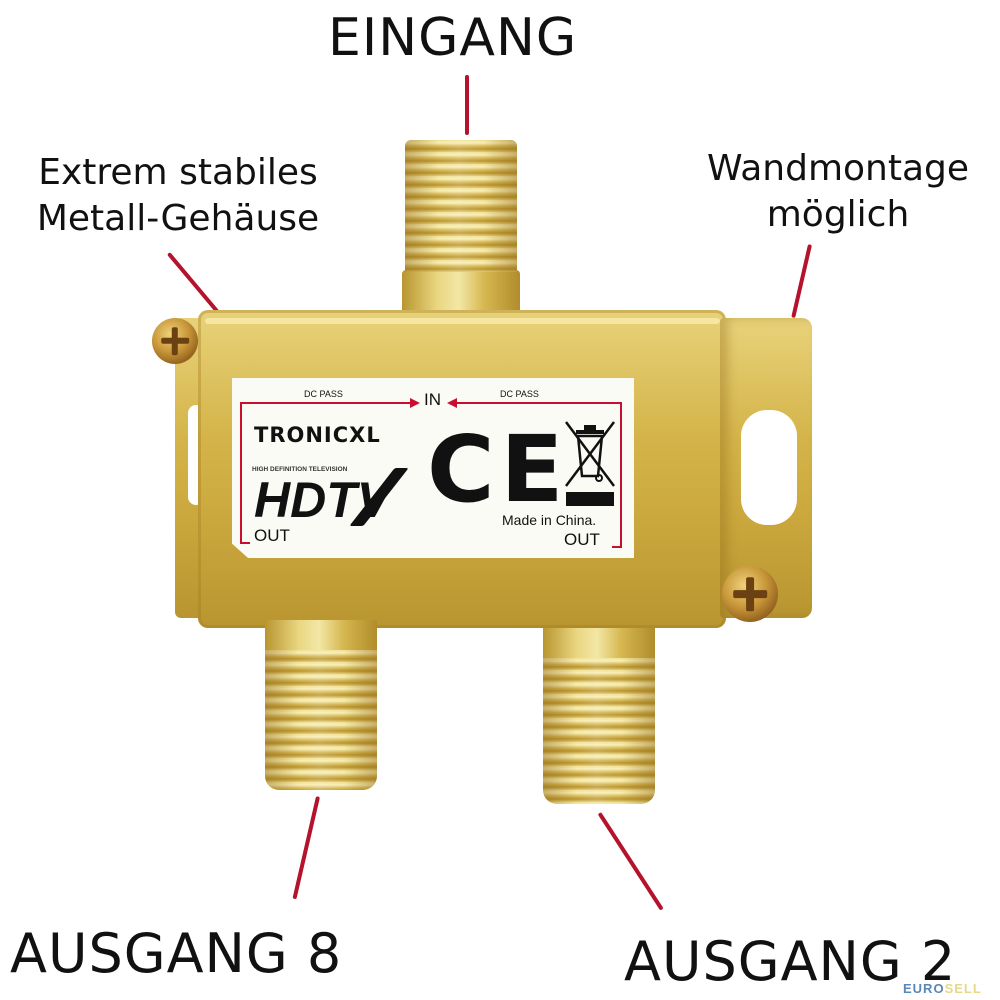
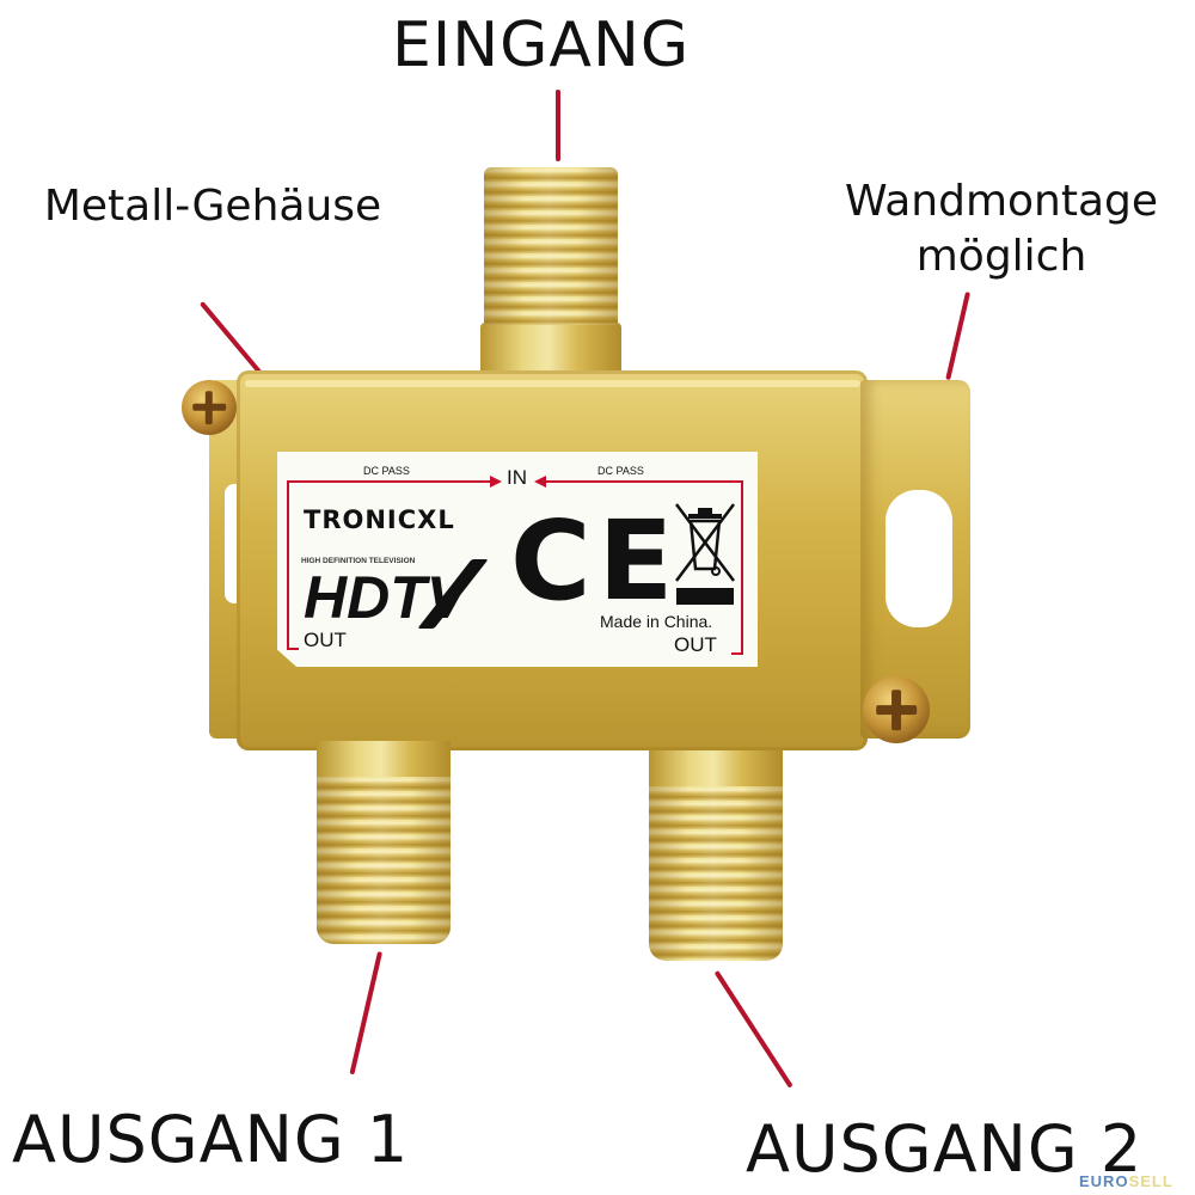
  EINGANG
- Extrem stabiles
  Metall-Gehäuse
  Wandmontage
  möglich
- AUSGANG 8
+ AUSGANG 1
  AUSGANG 2
  DC PASS
  IN
  DC PASS
  TRONICXL
  HDT
  OUT
  CE
  Made in China.
  OUT
  EUROSELL
